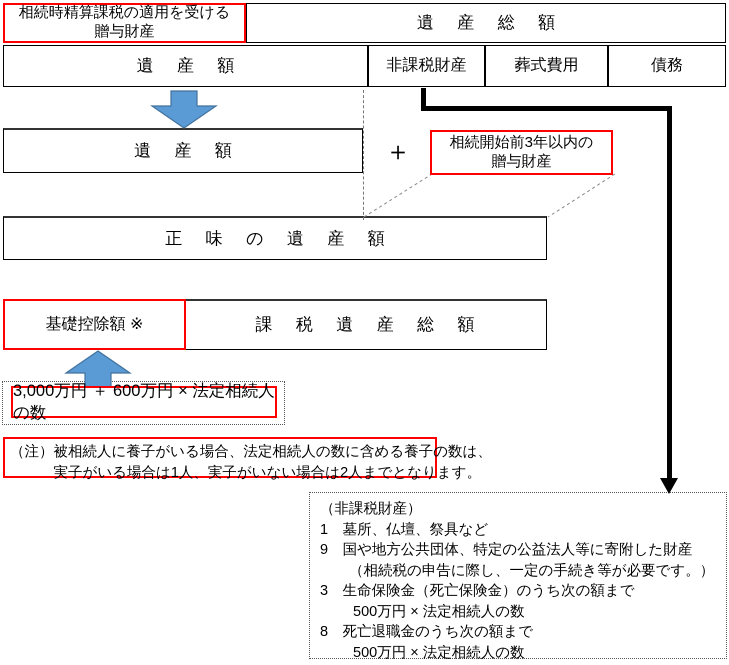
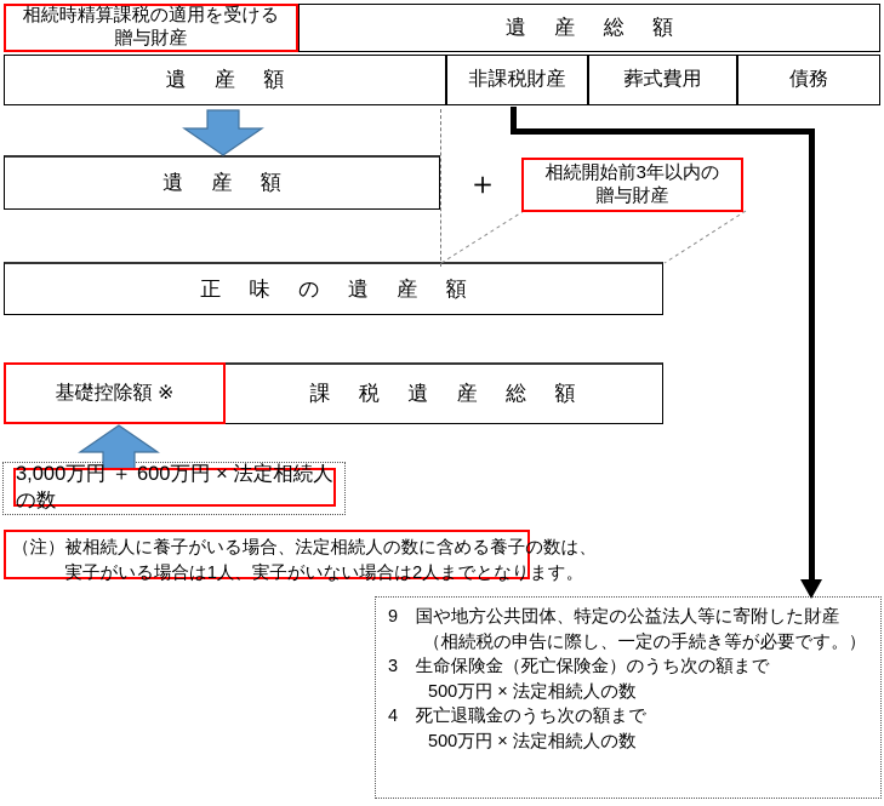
  遺 産 総 額
  相続時精算課税の適用を受ける
  贈与財産
  遺 産 額
  非課税財産
  葬式費用
  債務
  遺 産 額
  ＋
  相続開始前3年以内の
  贈与財産
  正 味 の 遺 産 額
  課 税 遺 産 総 額
  基礎控除額 ※
  3,000万円 ＋ 600万円 × 法定相続人の数
  （注）被相続人に養子がいる場合、法定相続人の数に含める養子の数は、
  実子がいる場合は1人、実子がいない場合は2人までとなります。
- （非課税財産）
- 1 墓所、仏壇、祭具など
  9 国や地方公共団体、特定の公益法人等に寄附した財産
  （相続税の申告に際し、一定の手続き等が必要です。）
  3 生命保険金（死亡保険金）のうち次の額まで
  500万円 × 法定相続人の数
- 8 死亡退職金のうち次の額まで
+ 4 死亡退職金のうち次の額まで
  500万円 × 法定相続人の数
